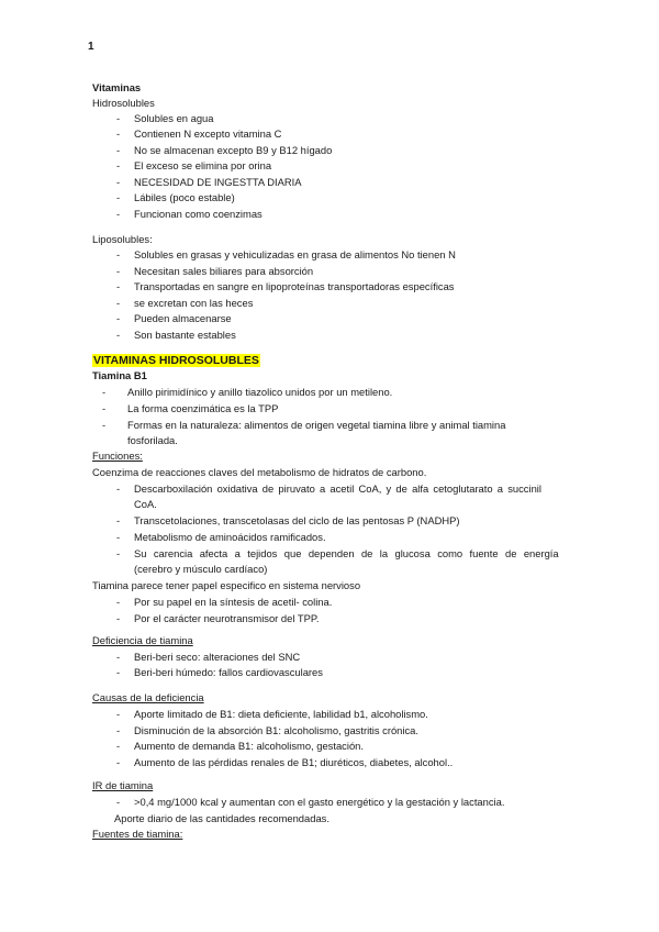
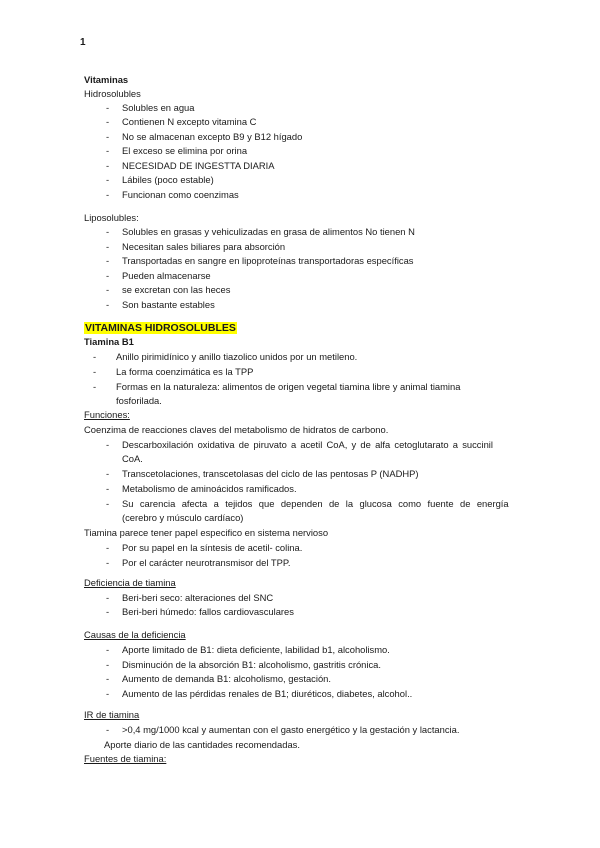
  1
  Vitaminas
  Hidrosolubles
  -
  Solubles en agua
  -
  Contienen N excepto vitamina C
  -
  No se almacenan excepto B9 y B12 hígado
  -
  El exceso se elimina por orina
  -
  NECESIDAD DE INGESTTA DIARIA
  -
  Lábiles (poco estable)
  -
  Funcionan como coenzimas
  Liposolubles:
  -
  Solubles en grasas y vehiculizadas en grasa de alimentos No tienen N
  -
  Necesitan sales biliares para absorción
  -
  Transportadas en sangre en lipoproteínas transportadoras específicas
  -
- se excretan con las heces
+ Pueden almacenarse
  -
- Pueden almacenarse
+ se excretan con las heces
  -
  Son bastante estables
  VITAMINAS HIDROSOLUBLES
  Tiamina B1
  -
  Anillo pirimidínico y anillo tiazolico unidos por un metileno.
  -
  La forma coenzimática es la TPP
  -
  Formas en la naturaleza: alimentos de origen vegetal tiamina libre y animal tiamina
  fosforilada.
  Funciones:
  Coenzima de reacciones claves del metabolismo de hidratos de carbono.
  -
  Descarboxilación oxidativa de piruvato a acetil CoA, y de alfa cetoglutarato a succinil
  CoA.
  -
  Transcetolaciones, transcetolasas del ciclo de las pentosas P (NADHP)
  -
  Metabolismo de aminoácidos ramificados.
  -
  Su carencia afecta a tejidos que dependen de la glucosa como fuente de energía
  (cerebro y músculo cardíaco)
  Tiamina parece tener papel especifico en sistema nervioso
  -
  Por su papel en la síntesis de acetil- colina.
  -
  Por el carácter neurotransmisor del TPP.
  Deficiencia de tiamina
  -
  Beri-beri seco: alteraciones del SNC
  -
  Beri-beri húmedo: fallos cardiovasculares
  Causas de la deficiencia
  -
  Aporte limitado de B1: dieta deficiente, labilidad b1, alcoholismo.
  -
  Disminución de la absorción B1: alcoholismo, gastritis crónica.
  -
  Aumento de demanda B1: alcoholismo, gestación.
  -
  Aumento de las pérdidas renales de B1; diuréticos, diabetes, alcohol..
  IR de tiamina
  -
  >0,4 mg/1000 kcal y aumentan con el gasto energético y la gestación y lactancia.
  Aporte diario de las cantidades recomendadas.
  Fuentes de tiamina:
